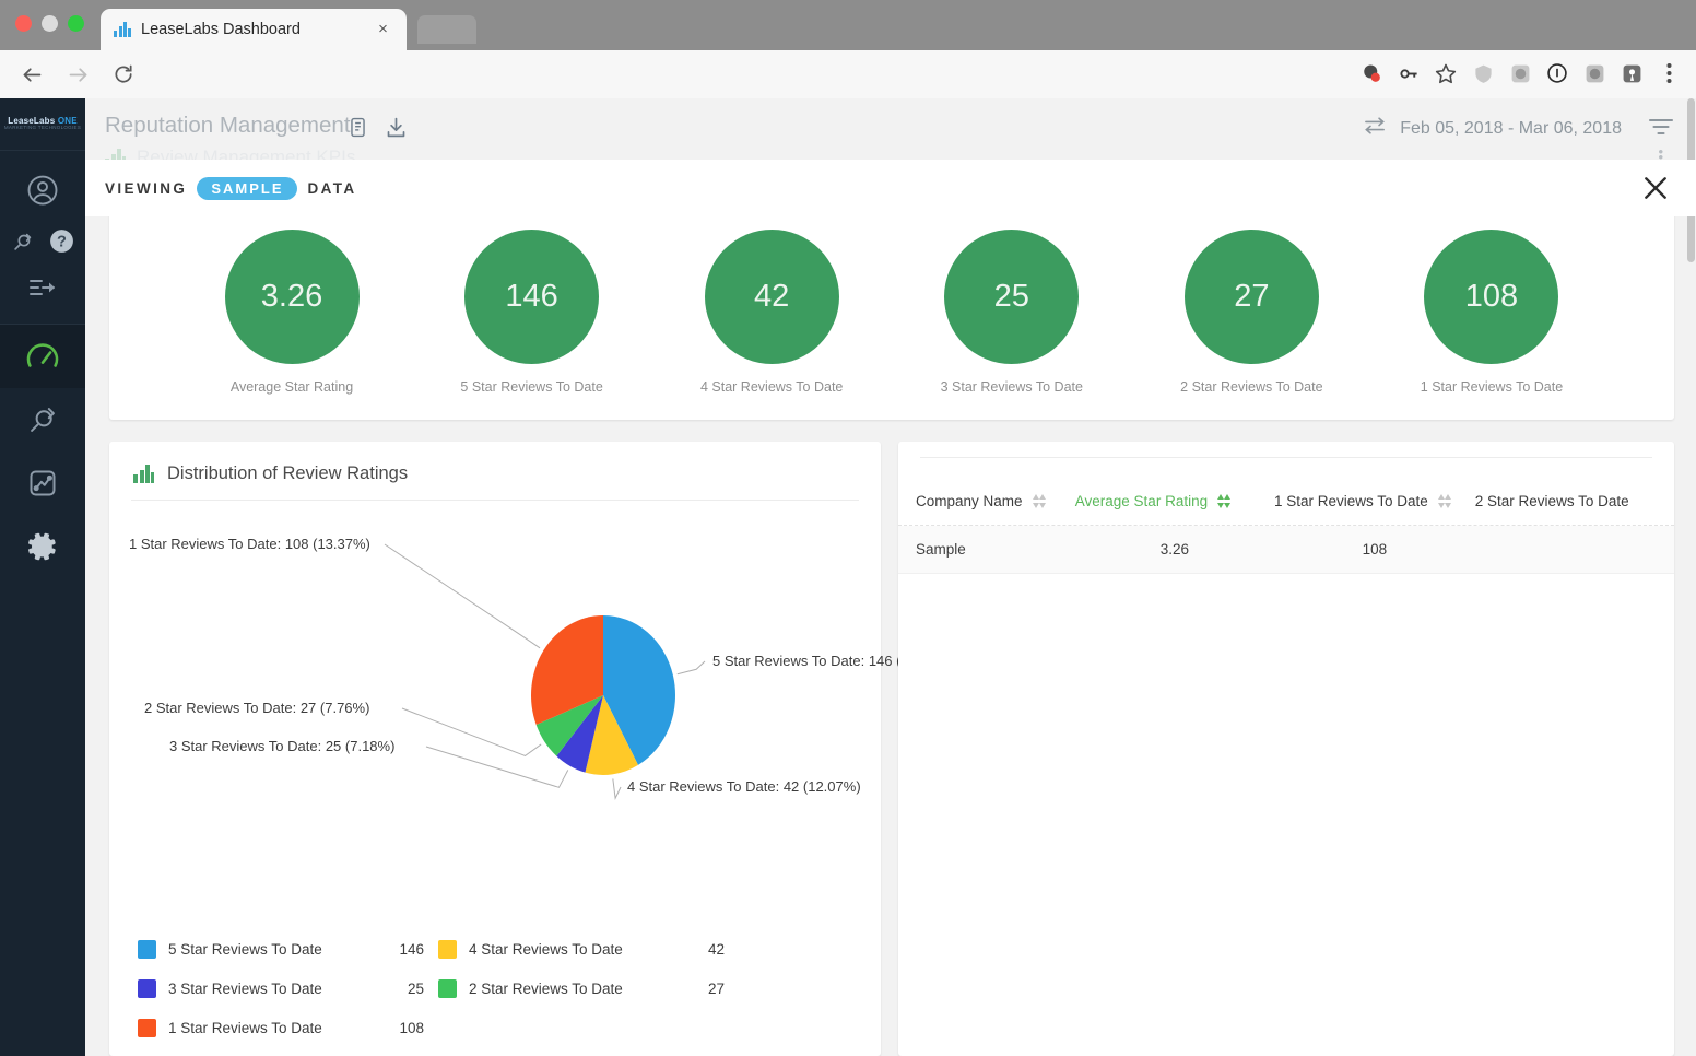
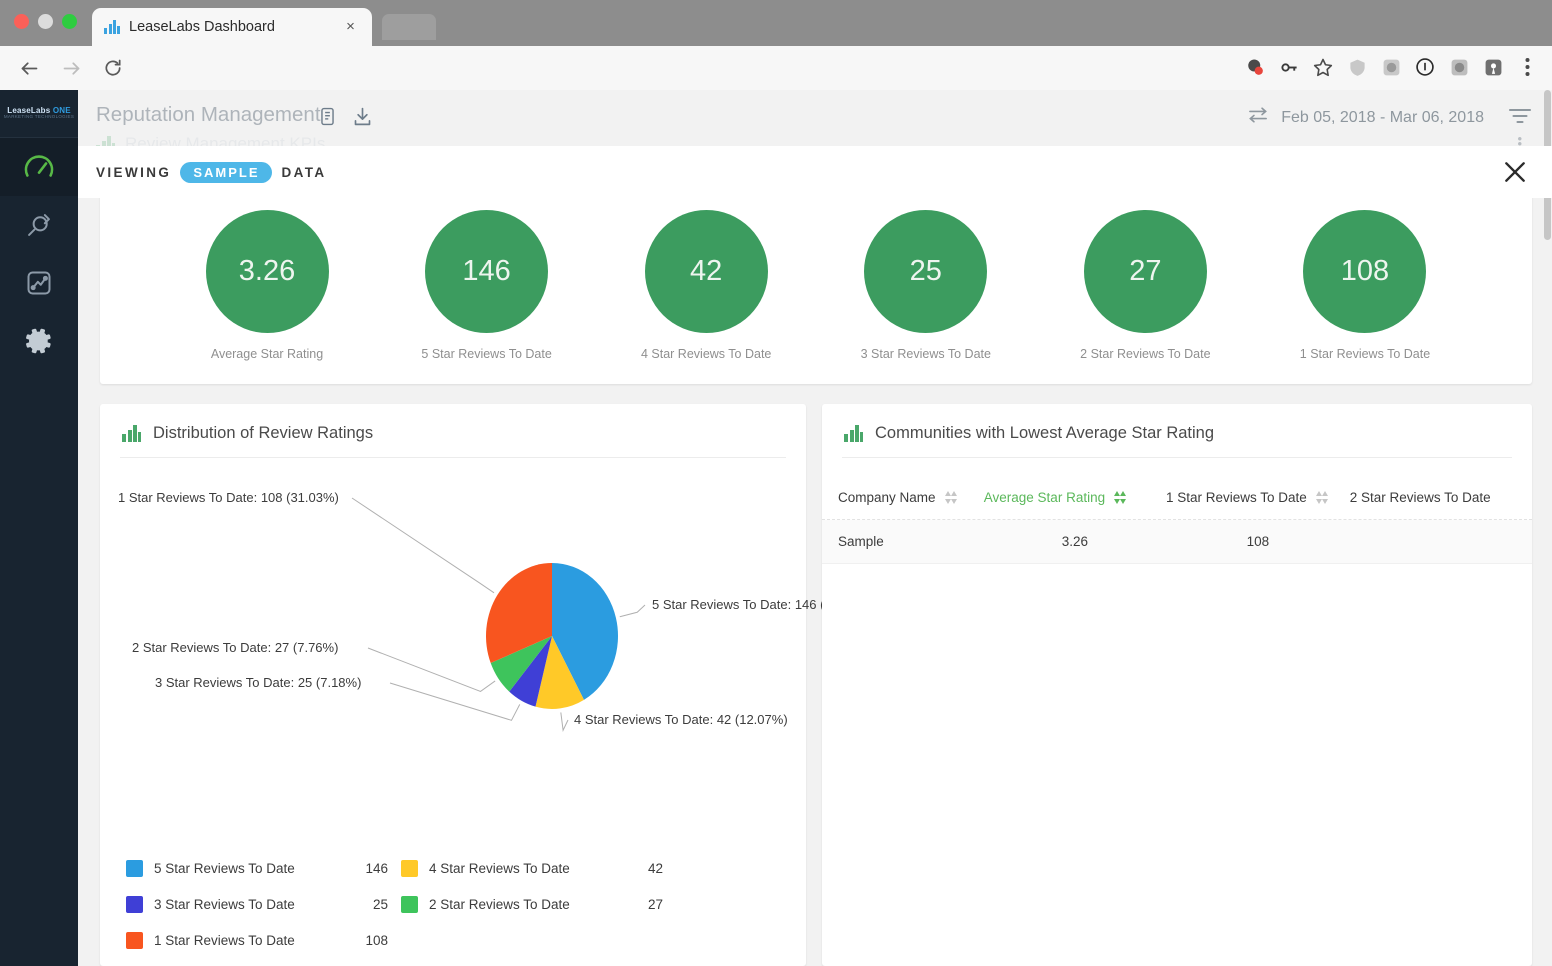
  LeaseLabs Dashboard
  ×
  LeaseLabs ONE
- ?
  Reputation Management
  Feb 05, 2018 - Mar 06, 2018
  •
  •
  Review Management KPIs
  VIEWING
  SAMPLE
  DATA
  3.26
  Average Star Rating
  146
  5 Star Reviews To Date
  42
  4 Star Reviews To Date
  25
  3 Star Reviews To Date
  27
  2 Star Reviews To Date
  108
  1 Star Reviews To Date
  Distribution of Review Ratings
  5 Star Reviews To Date: 146
  4 Star Reviews To Date: 42 (12.07%)
  3 Star Reviews To Date: 25 (7.18%)
  2 Star Reviews To Date: 27 (7.76%)
- 1 Star Reviews To Date: 108 (13.37%)
+ 1 Star Reviews To Date: 108 (31.03%)
  5 Star Reviews To Date
  146
  4 Star Reviews To Date
  42
  3 Star Reviews To Date
  25
  2 Star Reviews To Date
  27
  1 Star Reviews To Date
  108
+ Communities with Lowest Average Star Rating
  Company Name
  Average Star Rating
  1 Star Reviews To Date
  2 Star Reviews To Date
  Sample
  3.26
  108
